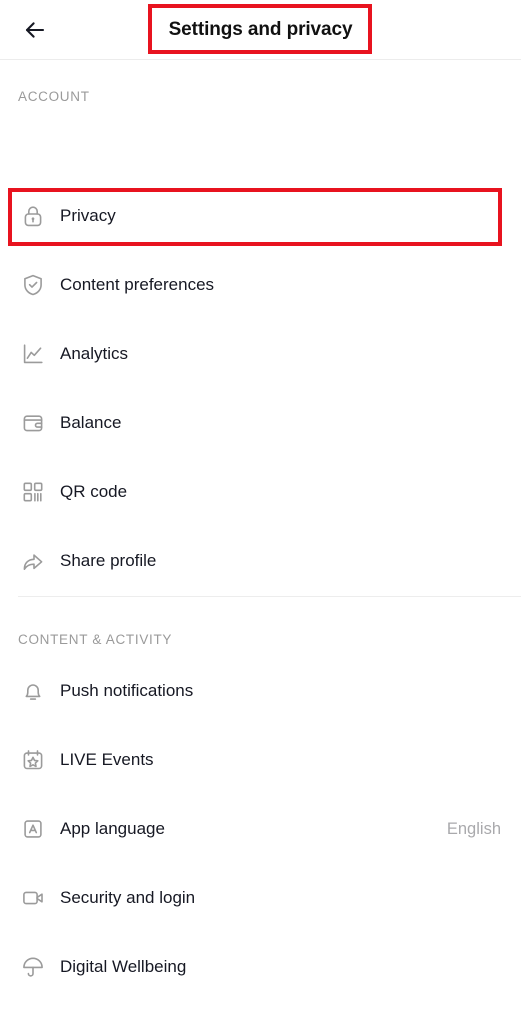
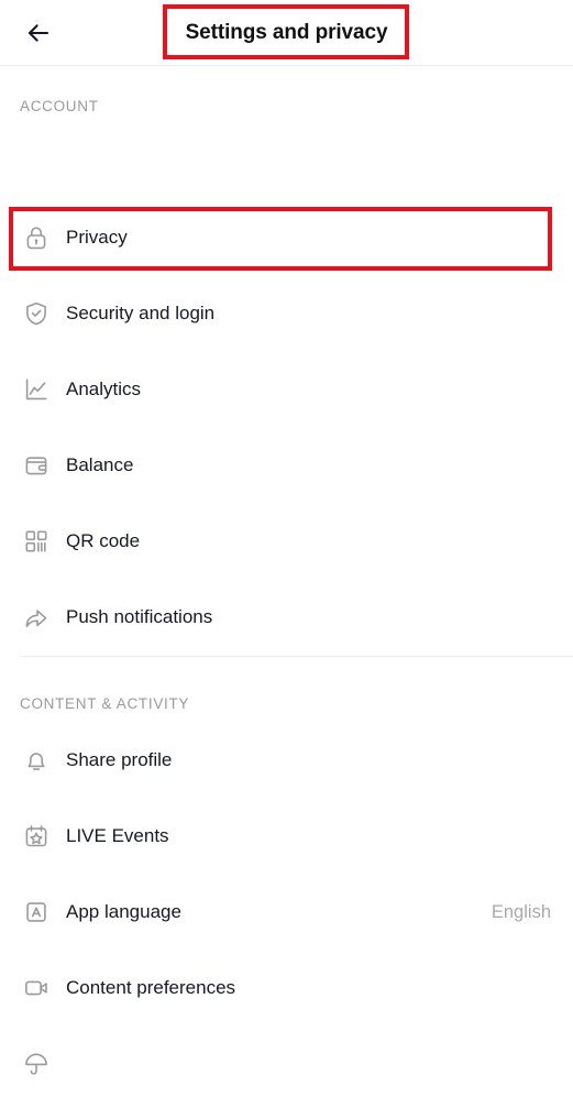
  Settings and privacy
  ACCOUNT
  Privacy
- Content preferences
+ Security and login
  Analytics
  Balance
  QR code
- Share profile
+ Push notifications
  CONTENT & ACTIVITY
- Push notifications
+ Share profile
  LIVE Events
  App language
  English
- Security and login
+ Content preferences
- Digital Wellbeing
